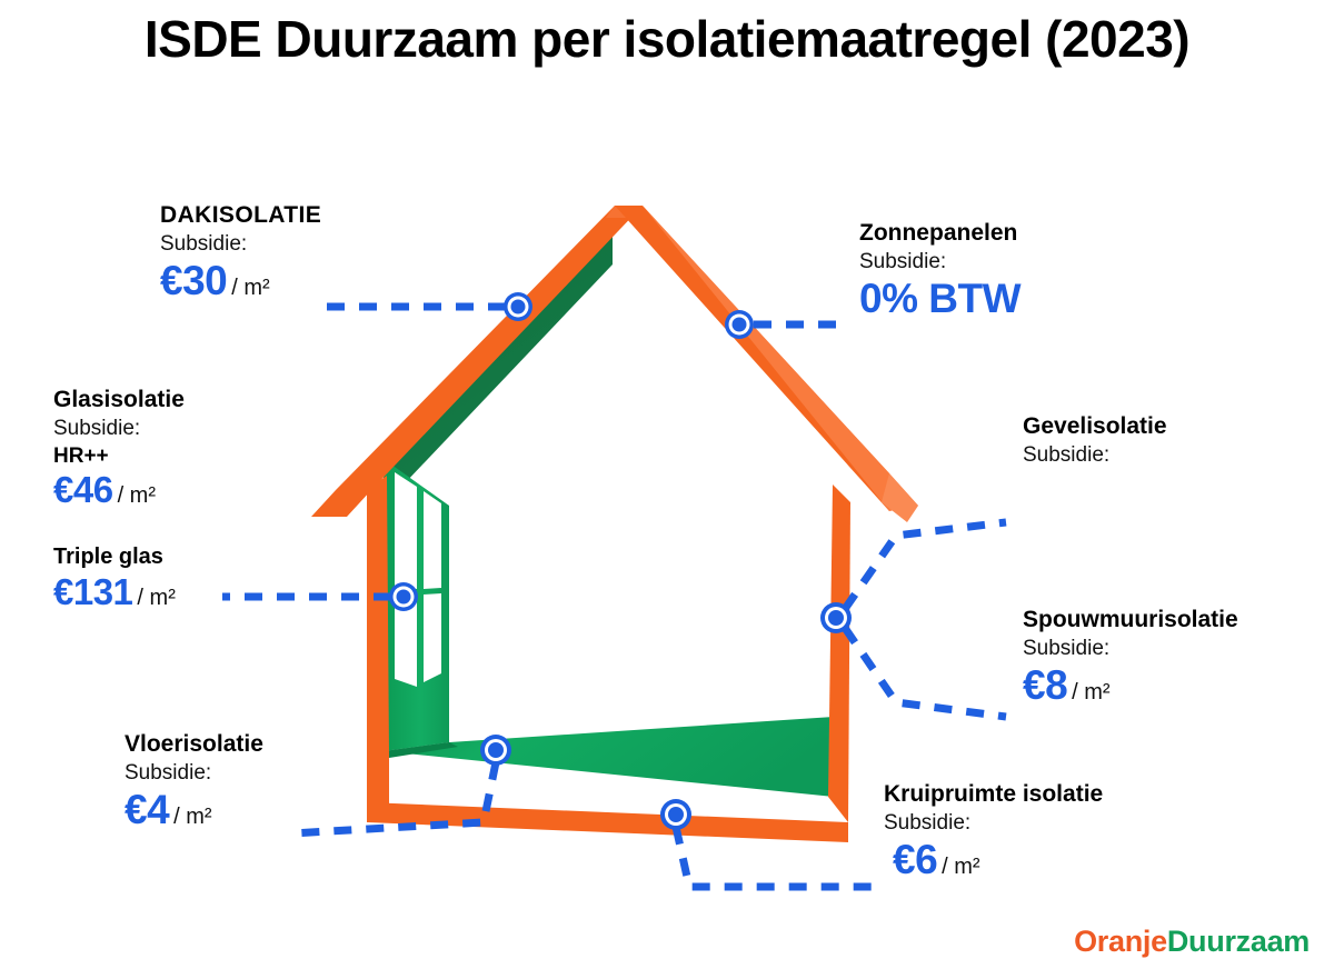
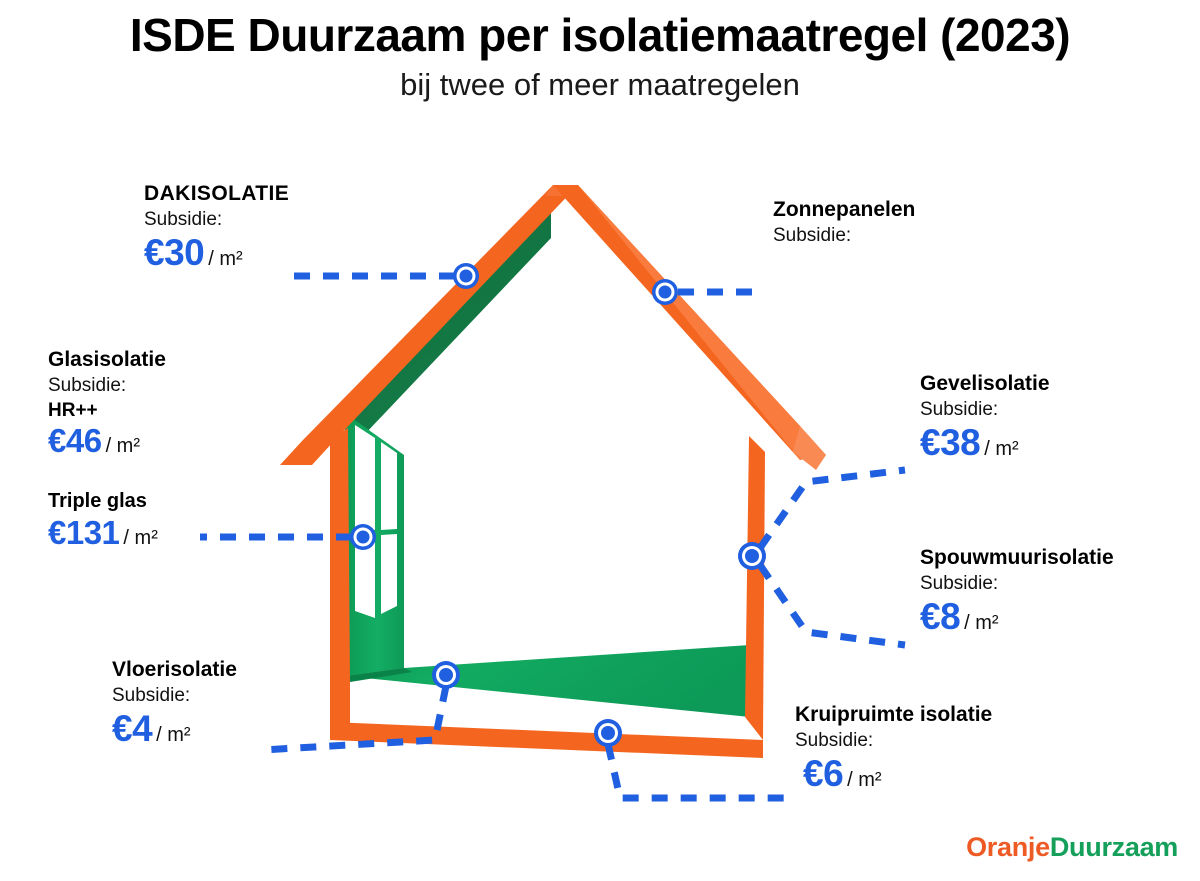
  ISDE Duurzaam per isolatiemaatregel (2023)
+ bij twee of meer maatregelen
  DAKISOLATIE
  Subsidie:
  €30 / m²
  Zonnepanelen
  Subsidie:
- 0% BTW
  Glasisolatie
  Subsidie:
  HR++
  €46 / m²
  Triple glas
  €131 / m²
  Gevelisolatie
  Subsidie:
+ €38 / m²
  Spouwmuurisolatie
  Subsidie:
  €8 / m²
  Vloerisolatie
  Subsidie:
  €4 / m²
  Kruipruimte isolatie
  Subsidie:
  €6 / m²
  OranjeDuurzaam
